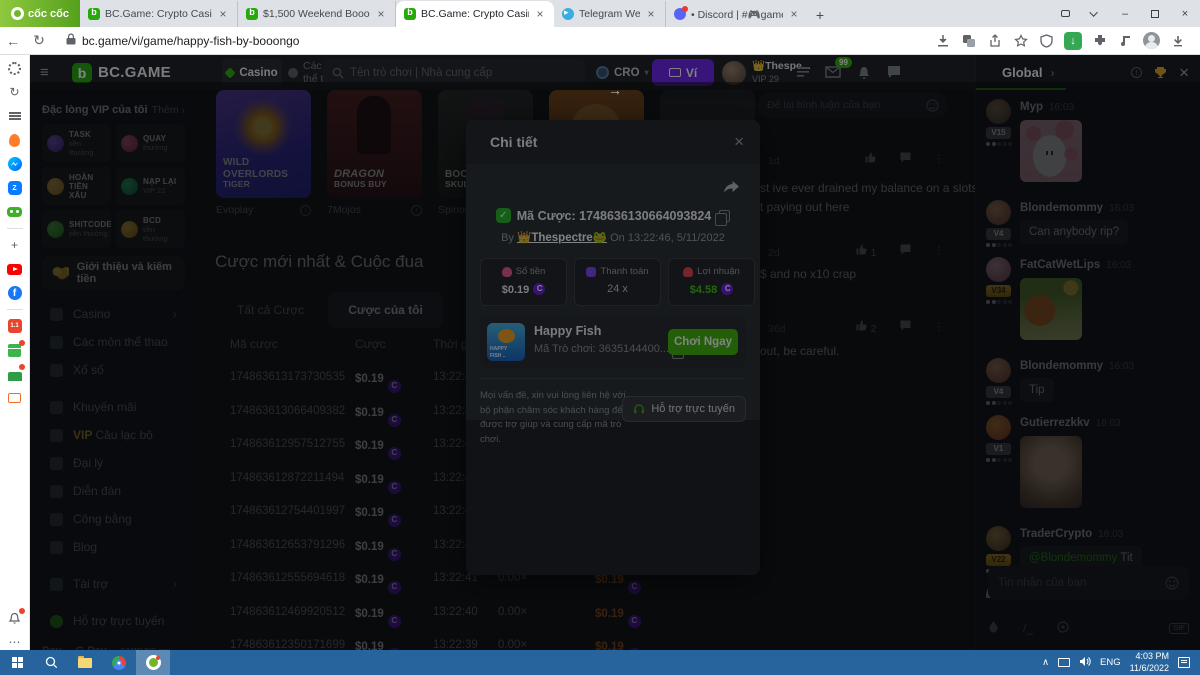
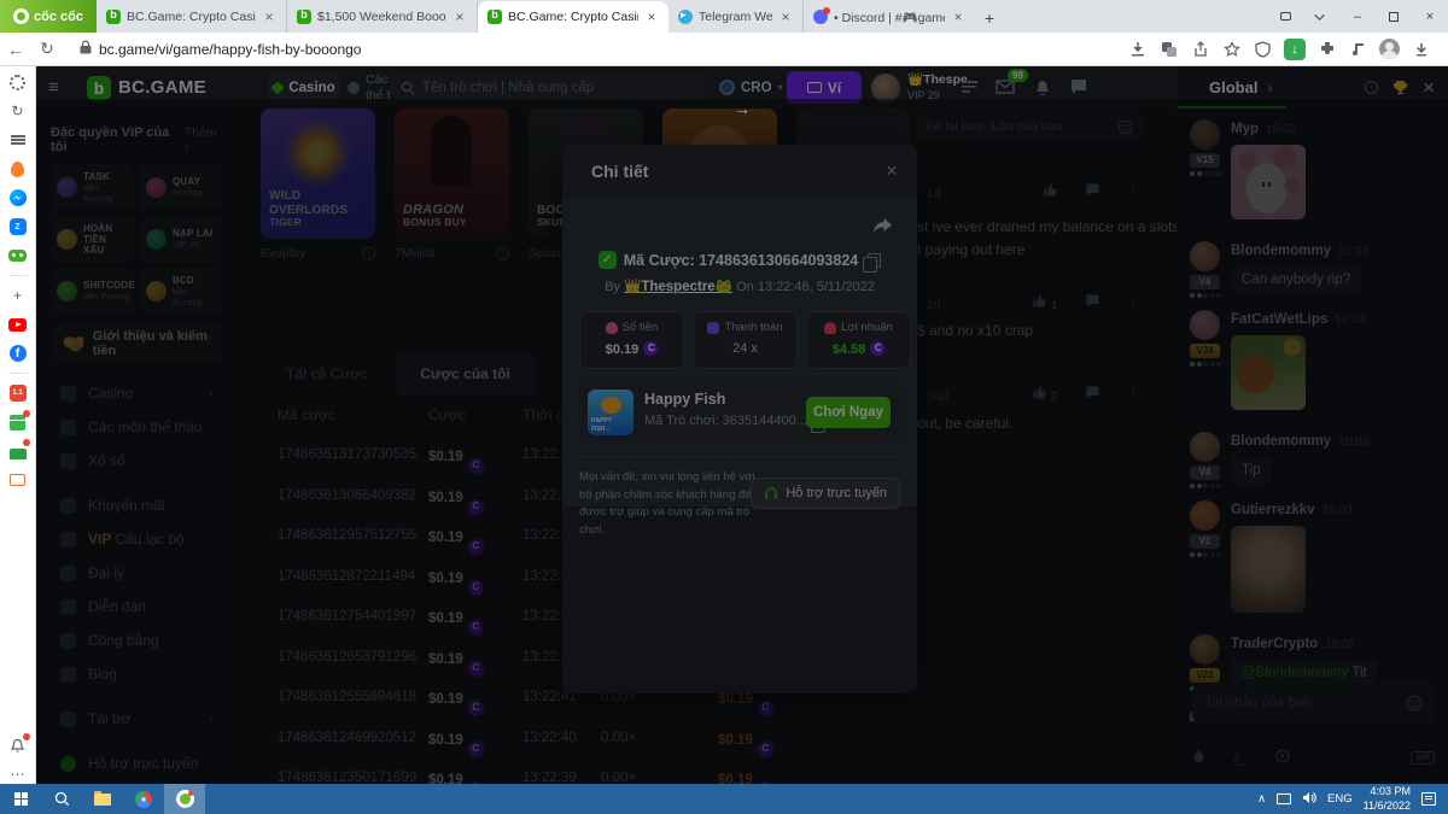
  cốc cốc
  BC.Game: Crypto Casi
  ×
  $1,500 Weekend Booo
  ×
  BC.Game: Crypto Casi
  ×
  Telegram We
  ×
  • Discord | #🎮gam
  ×
  +
  –
  ×
  ←
  →
  ↻
  bc.game/vi/game/happy-fish-by-booongo
  ↓
  ↻
  +
  f
  ⋯
  ≡
  b
  BC.GAME
  Casino
  Tên trò chơi | Nhà cung cấp
  CRO
  ▾
  Ví
  👑Thespe...
  VIP 29
  99
- Đặc lòng VIP của tôi
+ Đặc quyền VIP của tôi
  Thêm
  TASK
  QUAY
  HOÀN TIỀN XẤU
  NẠP LẠI
  VIP 22
  SHITCODE
  BCD
  Giới thiệu và kiếm tiền
  Casino
  Các môn thể thao
  Xổ số
  Khuyến mãi
  VIP Câu lạc bộ
  Đại lý
  Diễn đàn
  Công bằng
  Blog
  Tài trợ
  Hỗ trợ trực tuyến
  WILD OVERLORDS
  TIGER
  Evoplay
  DRAGON
  BONUS BUY
  7Mojos
  BOO
  Spino
  st ive ever drained my balance on a slot
  t paying out here
  1
  $ and no x10 crap
  2
  out, be careful.
- Cược mới nhất & Cuộc đua
  Tất cả Cược
  Cược của tôi
  Mã cược
  Cược
  174863613173730535
  $0.19
  13:22:
  174863613066409382
  $0.19
  13:22:
  174863612957512755
  $0.19
  13:22:
  174863612872211494
  $0.19
  13:22:
  174863612754401997
  $0.19
  13:22:
  174863612653791296
  $0.19
  13:22:
  174863612555694618
  $0.19
  13:22:41
  $0.19
  174863612469920512
  $0.19
  13:22:40
  0.00×
  $0.19
  174863612350171699
  $0.19
  13:22:39
  0.00×
  $0.19
  Global
  ›
  ×
  V15
  V4
  Can anybody rip?
  V34
  FatCatWetLips
  V4
  Tip
  V1
  Gutierrezkkv
  V22
  TraderCrypto
  @Blondemommy Tit
  Chi tiết
  ×
  Mã Cược: 1748636130664093824
  By 👑Thespectre🐸 On 13:22:46, 5/11/2022
  Số tiền
  $0.19
  Thanh toán
  24 x
  Lợi nhuận
  $4.58
  Happy Fish
  Mã Trò chơi: 3635144400..
  Chơi Ngay
  Mọi vấn đề, xin vui lòng liên hệ với bộ phận chăm sóc khách hàng để được trợ giúp và cung cấp mã trò chơi.
  Hỗ trợ trực tuyến
  ∧
  ENG
  4:03 PM
  11/6/2022
